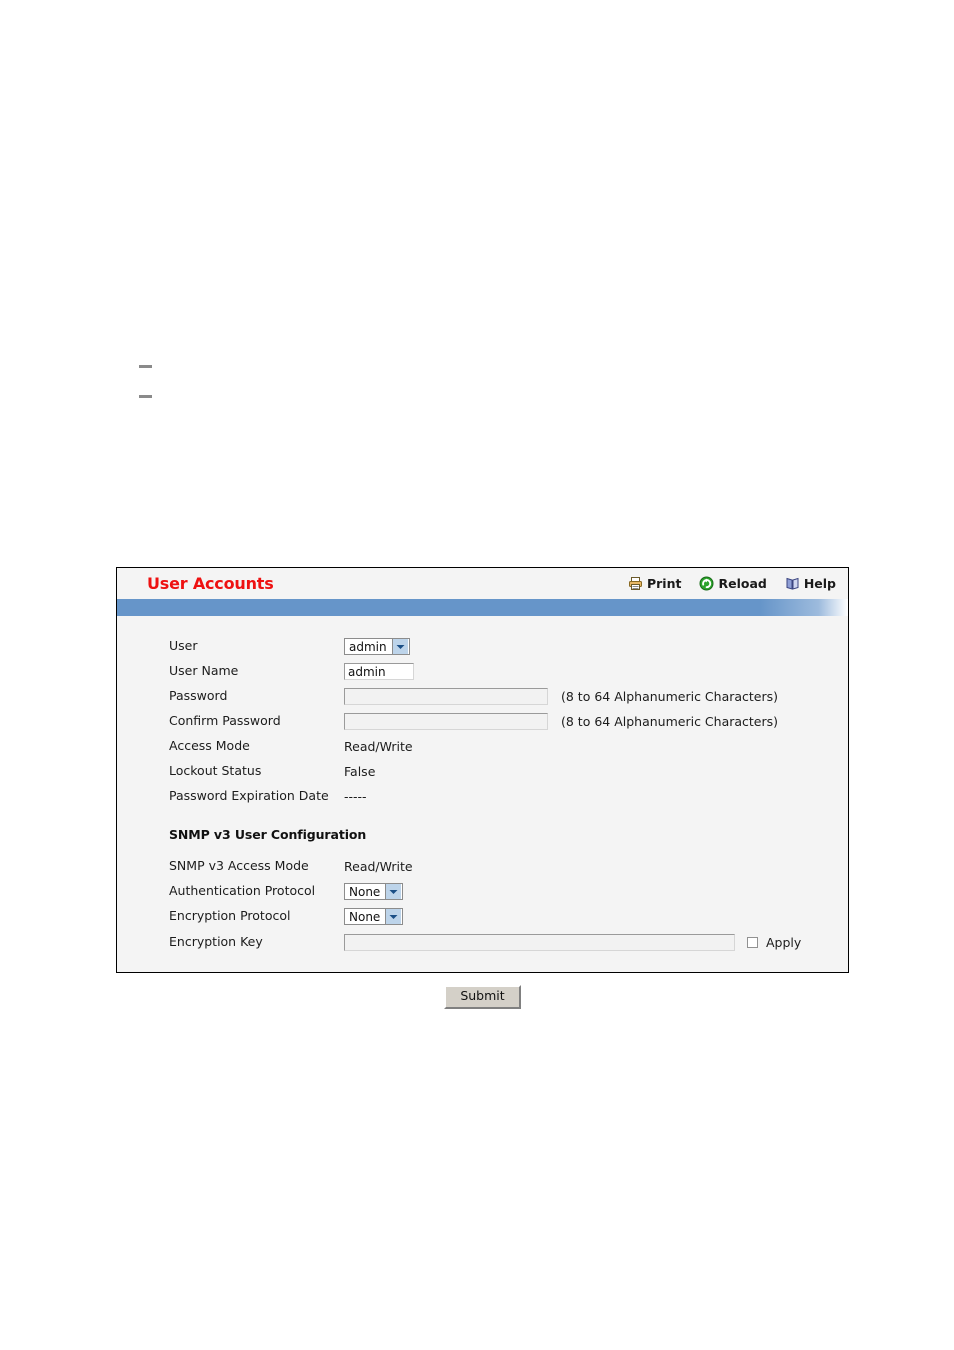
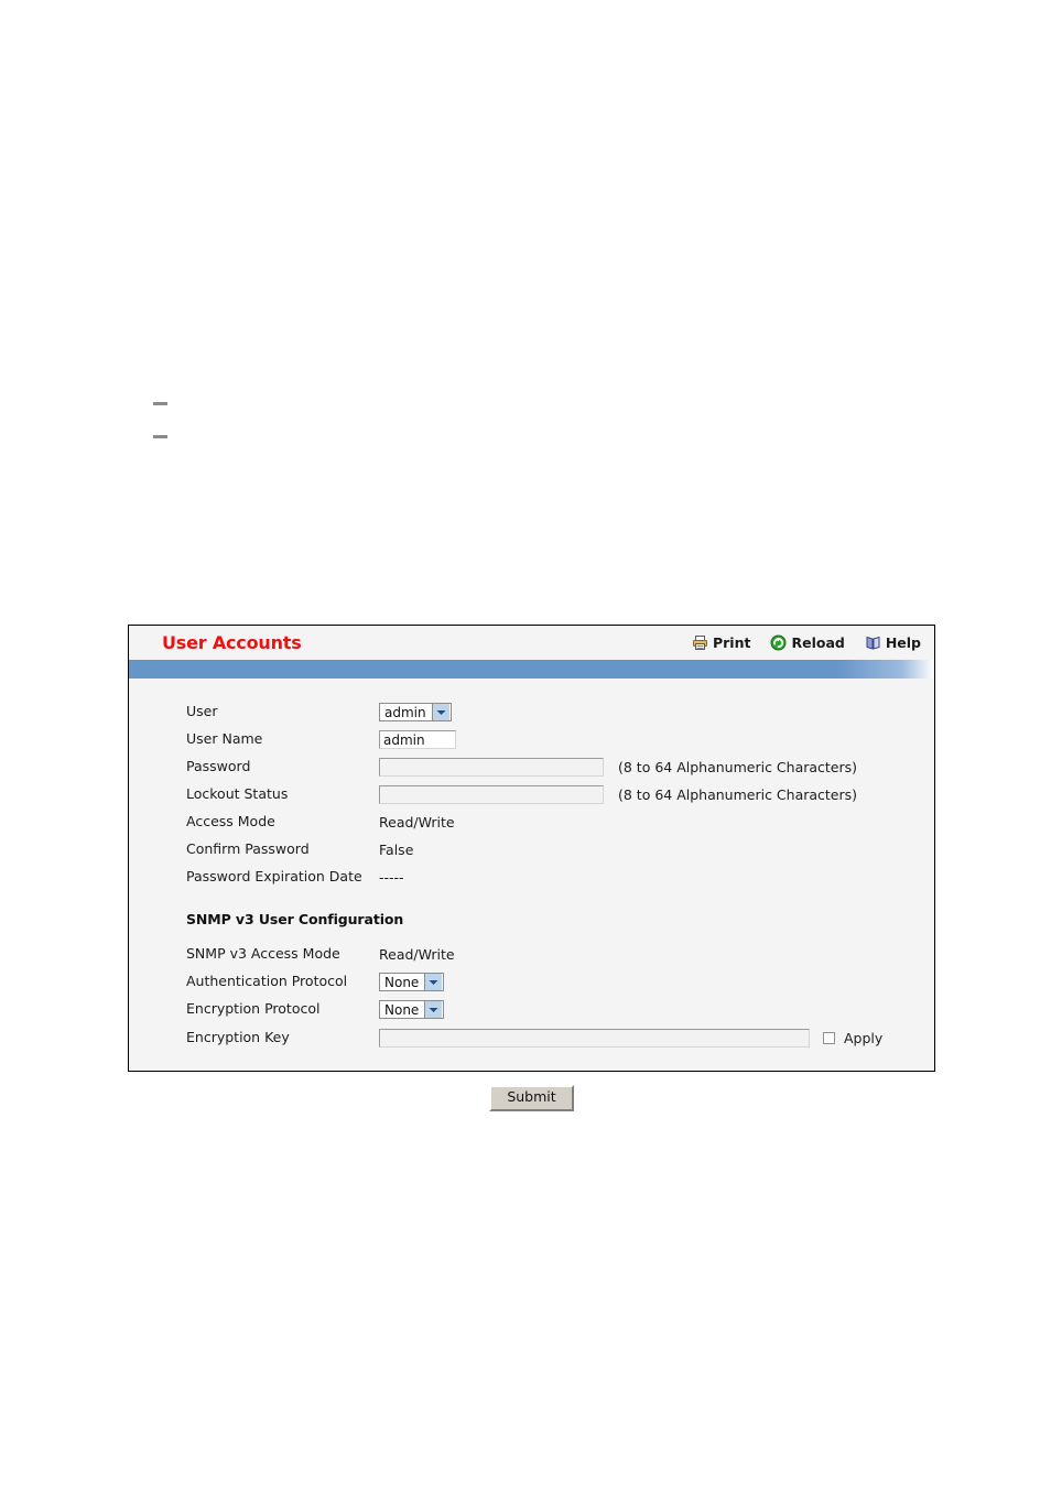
  User Accounts
  Print
  Reload
  Help
  User
  admin
  User Name
  admin
  Password
  (8 to 64 Alphanumeric Characters)
- Confirm Password
+ Lockout Status
  (8 to 64 Alphanumeric Characters)
  Access Mode
  Read/Write
- Lockout Status
+ Confirm Password
  False
  Password Expiration Date
  -----
  SNMP v3 User Configuration
  SNMP v3 Access Mode
  Read/Write
  Authentication Protocol
  None
  Encryption Protocol
  None
  Encryption Key
  Apply
  Submit
